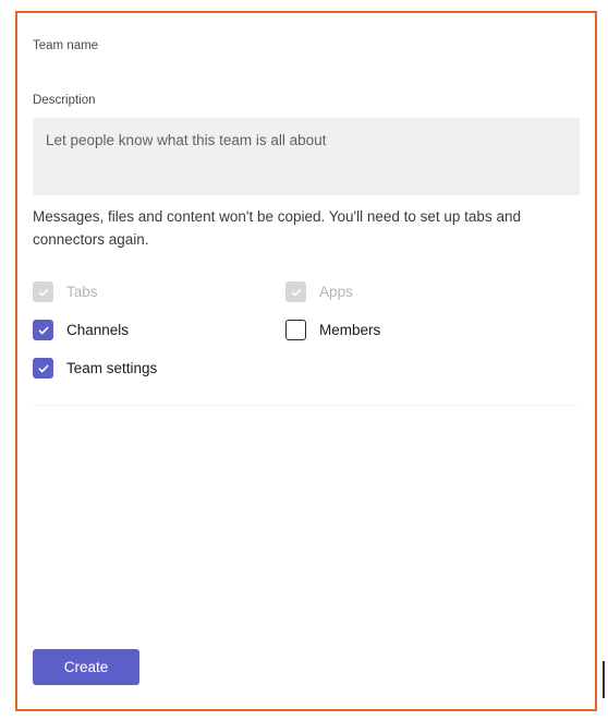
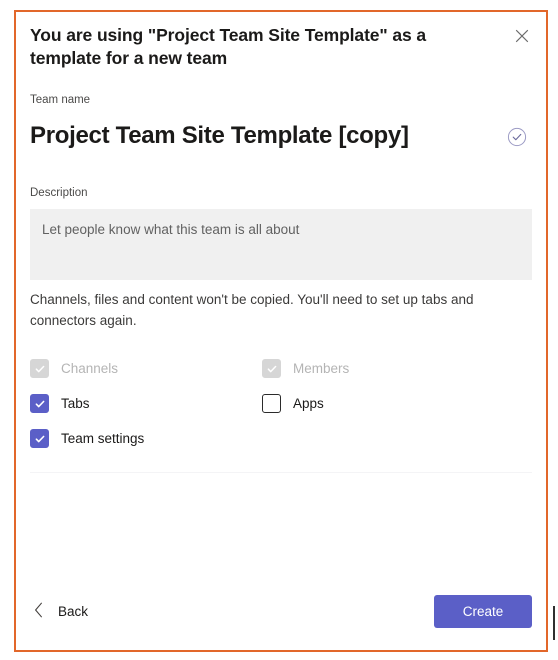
+ You are using "Project Team Site Template" as a template for a new team
  Team name
+ Project Team Site Template [copy]
  Description
  Let people know what this team is all about
- Messages, files and content won't be copied. You'll need to set up tabs and connectors again.
+ Channels, files and content won't be copied. You'll need to set up tabs and connectors again.
- Tabs
+ Channels
- Apps
+ Members
- Channels
+ Tabs
- Members
+ Apps
  Team settings
+ Back
  Create
